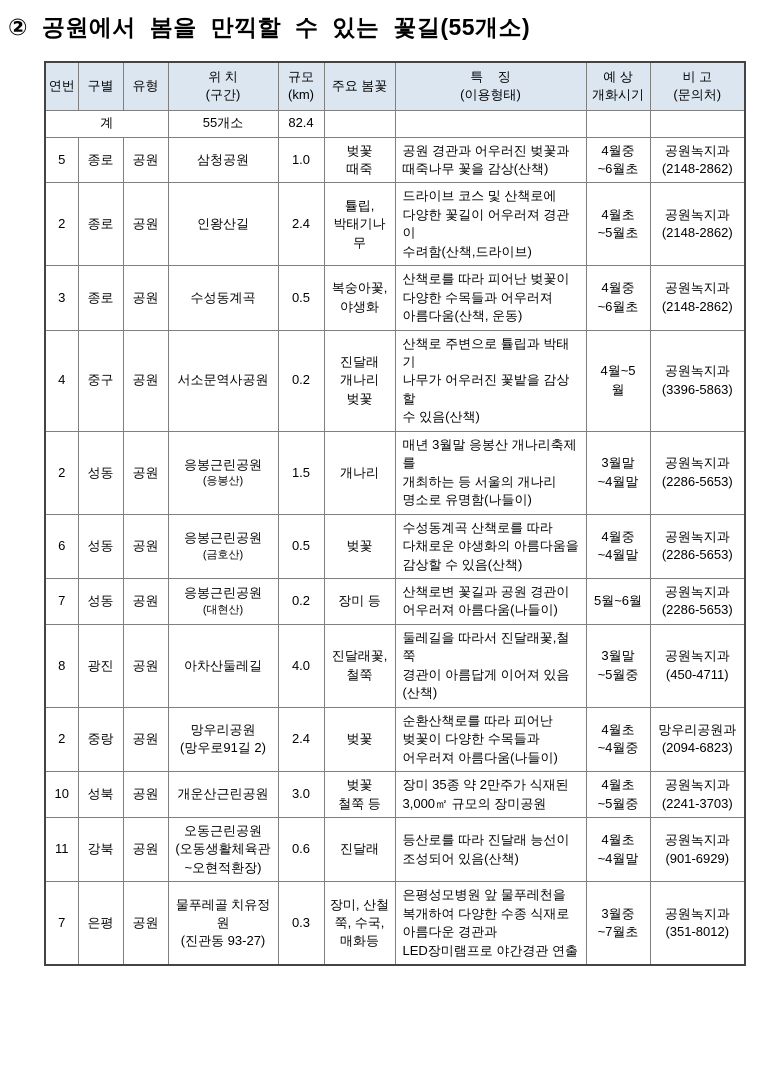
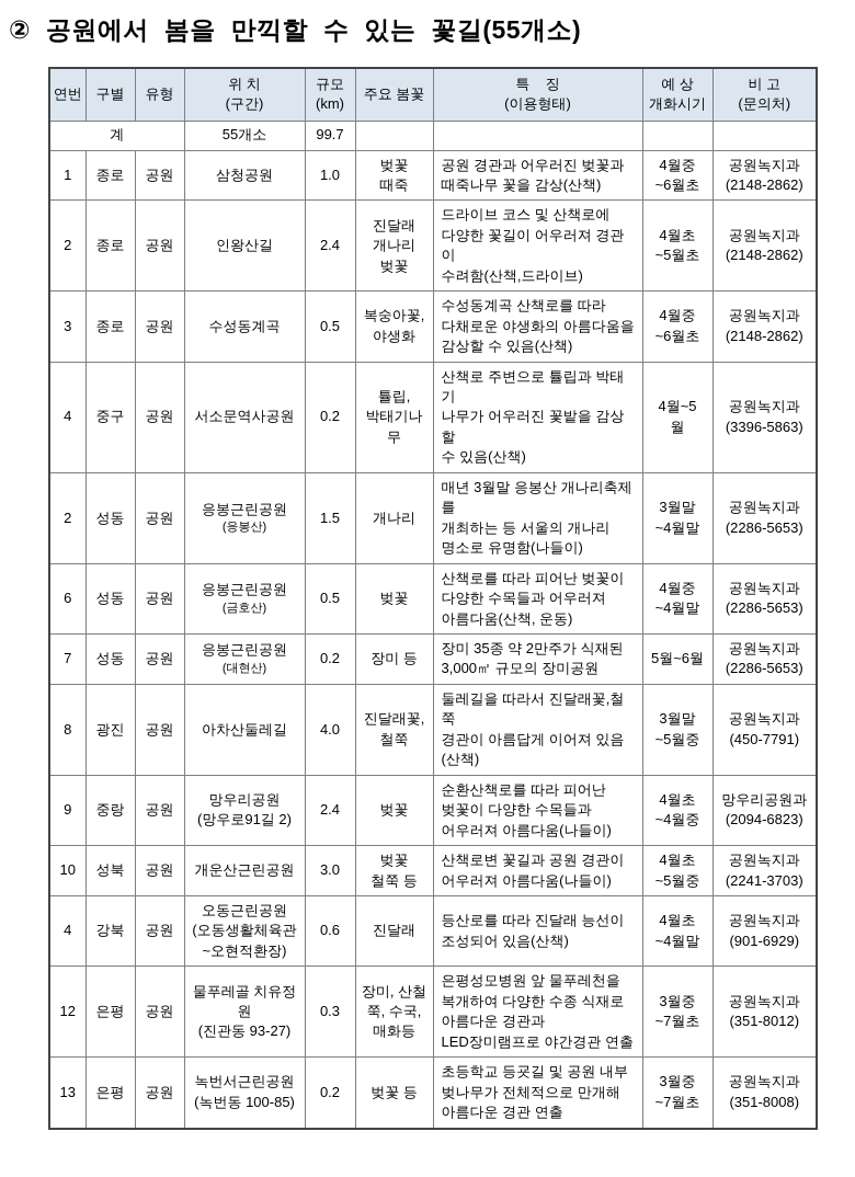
  ② 공원에서 봄을 만끽할 수 있는 꽃길(55개소)
  연번	구별	유형	위 치 (구간)	규모 (km)	주요 봄꽃	특 징 (이용형태)	예 상 개화시기	비 고 (문의처)
- 계	55개소	82.4
+ 계	55개소	99.7
- 5	종로	공원	삼청공원	1.0	벚꽃 때죽	공원 경관과 어우러진 벚꽃과 때죽나무 꽃을 감상(산책)	4월중 ~6월초	공원녹지과 (2148-2862)
+ 1	종로	공원	삼청공원	1.0	벚꽃 때죽	공원 경관과 어우러진 벚꽃과 때죽나무 꽃을 감상(산책)	4월중 ~6월초	공원녹지과 (2148-2862)
- 2	종로	공원	인왕산길	2.4	튤립, 박태기나무	드라이브 코스 및 산책로에 다양한 꽃길이 어우러져 경관이 수려함(산책,드라이브)	4월초 ~5월초	공원녹지과 (2148-2862)
+ 2	종로	공원	인왕산길	2.4	진달래 개나리 벚꽃	드라이브 코스 및 산책로에 다양한 꽃길이 어우러져 경관이 수려함(산책,드라이브)	4월초 ~5월초	공원녹지과 (2148-2862)
- 3	종로	공원	수성동계곡	0.5	복숭아꽃, 야생화	산책로를 따라 피어난 벚꽃이 다양한 수목들과 어우러져 아름다움(산책, 운동)	4월중 ~6월초	공원녹지과 (2148-2862)
+ 3	종로	공원	수성동계곡	0.5	복숭아꽃, 야생화	수성동계곡 산책로를 따라 다채로운 야생화의 아름다움을 감상할 수 있음(산책)	4월중 ~6월초	공원녹지과 (2148-2862)
- 4	중구	공원	서소문역사공원	0.2	진달래 개나리 벚꽃	산책로 주변으로 튤립과 박태기 나무가 어우러진 꽃밭을 감상할 수 있음(산책)	4월~5 월	공원녹지과 (3396-5863)
+ 4	중구	공원	서소문역사공원	0.2	튤립, 박태기나무	산책로 주변으로 튤립과 박태기 나무가 어우러진 꽃밭을 감상할 수 있음(산책)	4월~5 월	공원녹지과 (3396-5863)
  2	성동	공원	응봉근린공원(응봉산)	1.5	개나리	매년 3월말 응봉산 개나리축제를 개최하는 등 서울의 개나리 명소로 유명함(나들이)	3월말 ~4월말	공원녹지과 (2286-5653)
- 6	성동	공원	응봉근린공원(금호산)	0.5	벚꽃	수성동계곡 산책로를 따라 다채로운 야생화의 아름다움을 감상할 수 있음(산책)	4월중 ~4월말	공원녹지과 (2286-5653)
+ 6	성동	공원	응봉근린공원(금호산)	0.5	벚꽃	산책로를 따라 피어난 벚꽃이 다양한 수목들과 어우러져 아름다움(산책, 운동)	4월중 ~4월말	공원녹지과 (2286-5653)
- 7	성동	공원	응봉근린공원(대현산)	0.2	장미 등	산책로변 꽃길과 공원 경관이 어우러져 아름다움(나들이)	5월~6월	공원녹지과 (2286-5653)
+ 7	성동	공원	응봉근린공원(대현산)	0.2	장미 등	장미 35종 약 2만주가 식재된 3,000㎡ 규모의 장미공원	5월~6월	공원녹지과 (2286-5653)
- 8	광진	공원	아차산둘레길	4.0	진달래꽃, 철쭉	둘레길을 따라서 진달래꽃,철쭉 경관이 아름답게 이어져 있음 (산책)	3월말 ~5월중	공원녹지과 (450-4711)
+ 8	광진	공원	아차산둘레길	4.0	진달래꽃, 철쭉	둘레길을 따라서 진달래꽃,철쭉 경관이 아름답게 이어져 있음 (산책)	3월말 ~5월중	공원녹지과 (450-7791)
- 2	중랑	공원	망우리공원 (망우로91길 2)	2.4	벚꽃	순환산책로를 따라 피어난 벚꽃이 다양한 수목들과 어우러져 아름다움(나들이)	4월초 ~4월중	망우리공원과 (2094-6823)
+ 9	중랑	공원	망우리공원 (망우로91길 2)	2.4	벚꽃	순환산책로를 따라 피어난 벚꽃이 다양한 수목들과 어우러져 아름다움(나들이)	4월초 ~4월중	망우리공원과 (2094-6823)
- 10	성북	공원	개운산근린공원	3.0	벚꽃 철쭉 등	장미 35종 약 2만주가 식재된 3,000㎡ 규모의 장미공원	4월초 ~5월중	공원녹지과 (2241-3703)
+ 10	성북	공원	개운산근린공원	3.0	벚꽃 철쭉 등	산책로변 꽃길과 공원 경관이 어우러져 아름다움(나들이)	4월초 ~5월중	공원녹지과 (2241-3703)
- 11	강북	공원	오동근린공원 (오동생활체육관 ~오현적환장)	0.6	진달래	등산로를 따라 진달래 능선이 조성되어 있음(산책)	4월초 ~4월말	공원녹지과 (901-6929)
+ 4	강북	공원	오동근린공원 (오동생활체육관 ~오현적환장)	0.6	진달래	등산로를 따라 진달래 능선이 조성되어 있음(산책)	4월초 ~4월말	공원녹지과 (901-6929)
- 7	은평	공원	물푸레골 치유정원 (진관동 93-27)	0.3	장미, 산철쭉, 수국, 매화등	은평성모병원 앞 물푸레천을 복개하여 다양한 수종 식재로 아름다운 경관과 LED장미램프로 야간경관 연출	3월중 ~7월초	공원녹지과 (351-8012)
+ 12	은평	공원	물푸레골 치유정원 (진관동 93-27)	0.3	장미, 산철쭉, 수국, 매화등	은평성모병원 앞 물푸레천을 복개하여 다양한 수종 식재로 아름다운 경관과 LED장미램프로 야간경관 연출	3월중 ~7월초	공원녹지과 (351-8012)
+ 13	은평	공원	녹번서근린공원 (녹번동 100-85)	0.2	벚꽃 등	초등학교 등굣길 및 공원 내부 벚나무가 전체적으로 만개해 아름다운 경관 연출	3월중 ~7월초	공원녹지과 (351-8008)
